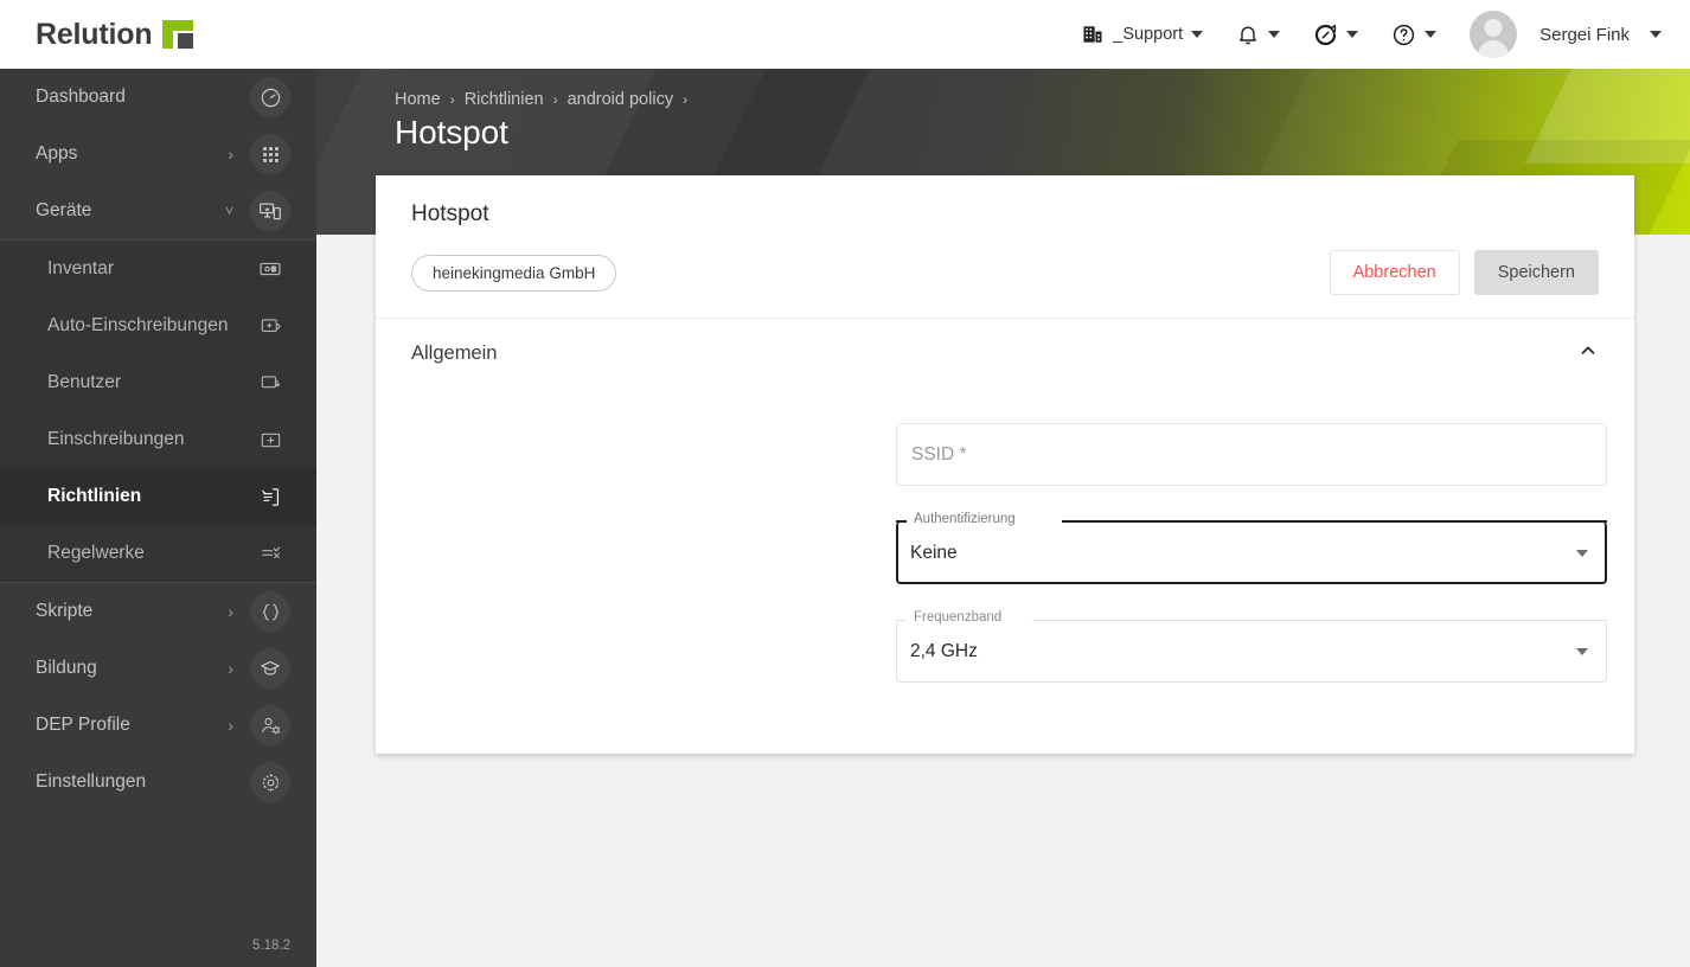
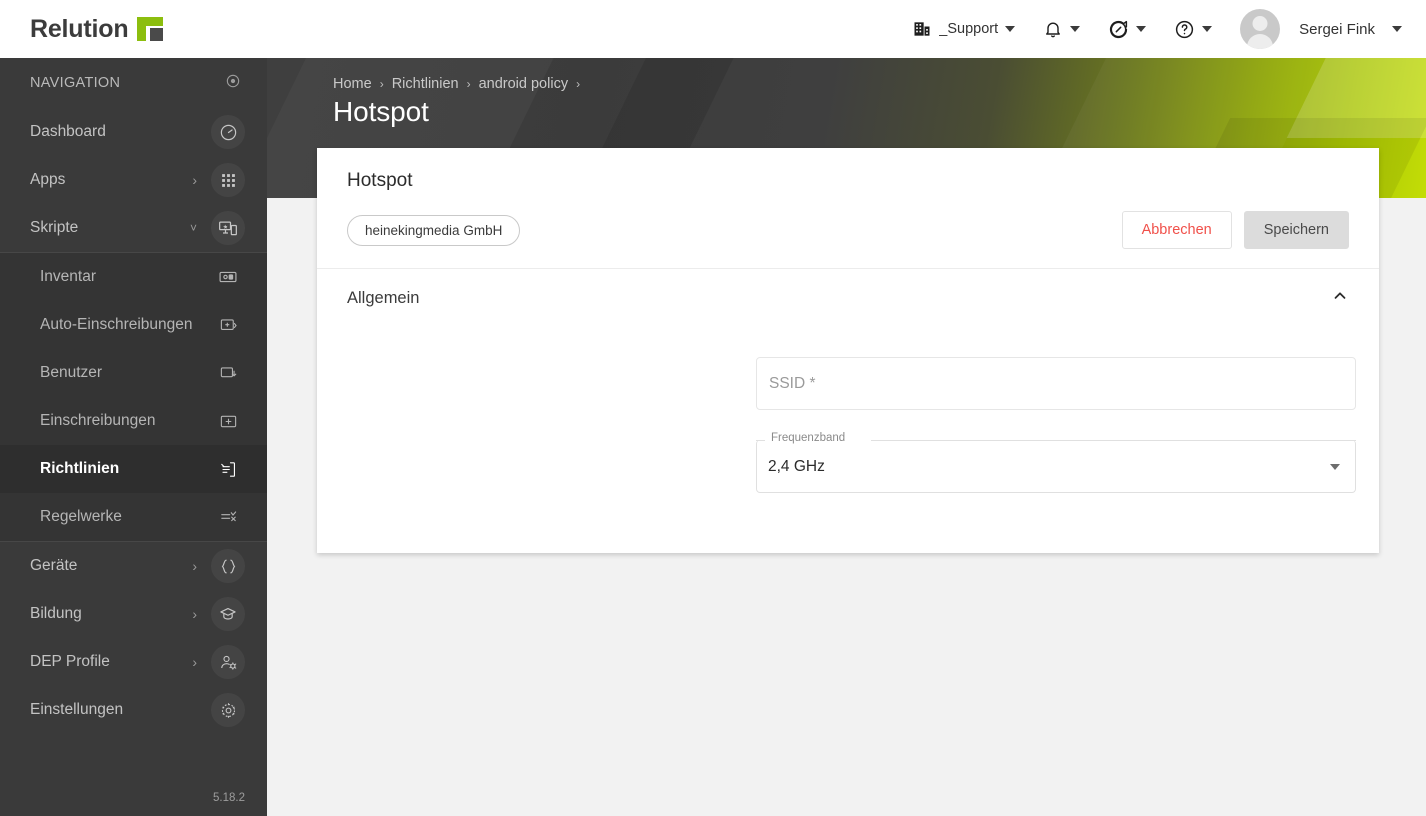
  Relution
  _Support
  Sergei Fink
  Home
  ›
  Richtlinien
  ›
  android policy
  ›
  Hotspot
+ NAVIGATION
  Dashboard
  Apps
  ›
- Geräte
+ Skripte
  ˅
  Inventar
  Auto-Einschreibungen
  Benutzer
  Einschreibungen
  Richtlinien
  Regelwerke
- Skripte
+ Geräte
  ›
  Bildung
  ›
  DEP Profile
  ›
  Einstellungen
  5.18.2
  Hotspot
  heinekingmedia GmbH
  Abbrechen
  Speichern
  Allgemein
  SSID *
- Authentifizierung
- Keine
  Frequenzband
  2,4 GHz
